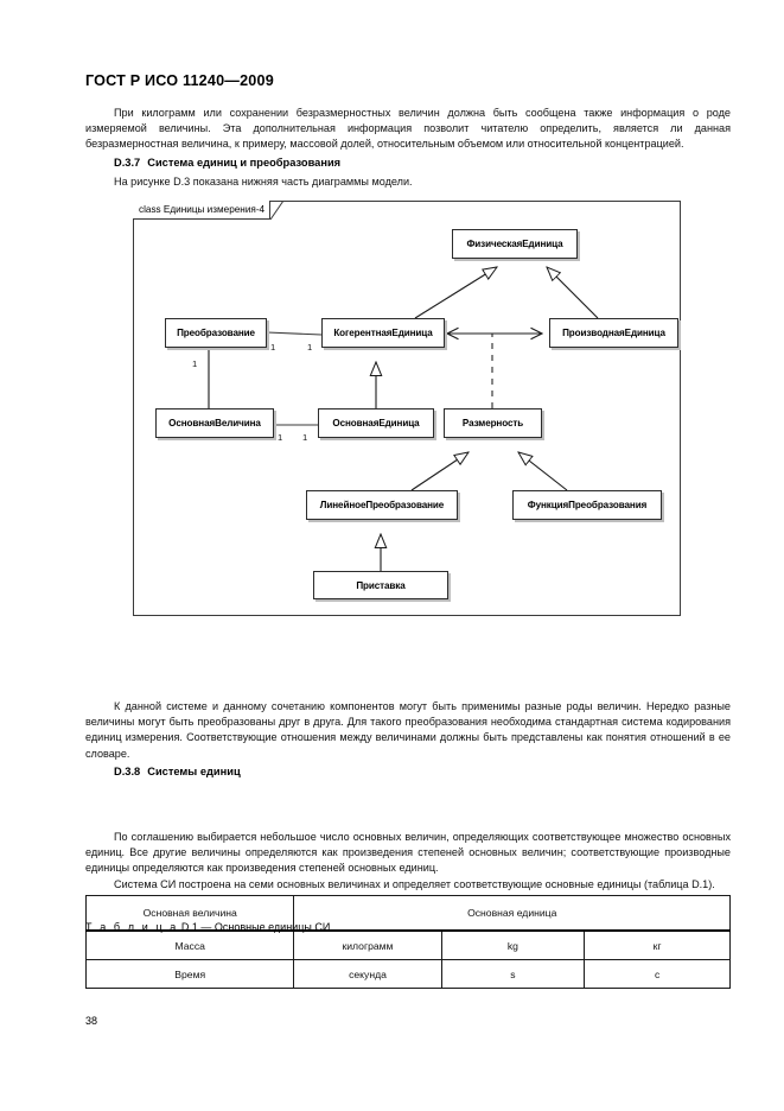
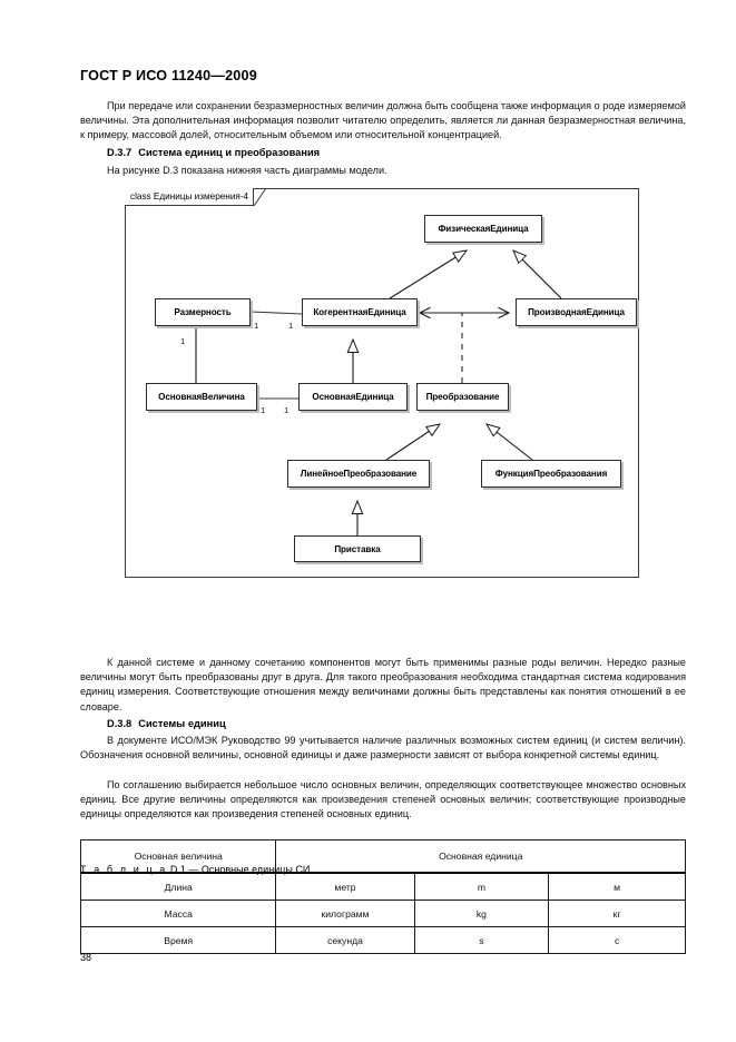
  ГОСТ Р ИСО 11240—2009
- При килограмм или сохранении безразмерностных величин должна быть сообщена также информация о роде измеряемой величины. Эта дополнительная информация позволит читателю определить, является ли данная безразмерностная величина, к примеру, массовой долей, относительным объемом или относительной концентрацией.
+ При передаче или сохранении безразмерностных величин должна быть сообщена также информация о роде измеряемой величины. Эта дополнительная информация позволит читателю определить, является ли данная безразмерностная величина, к примеру, массовой долей, относительным объемом или относительной концентрацией.
  D.3.7 Система единиц и преобразования
  На рисунке D.3 показана нижняя часть диаграммы модели.
  class Единицы измерения-4
  ФизическаяЕдиница
- Преобразование
+ Размерность
  КогерентнаяЕдиница
  ПроизводнаяЕдиница
  ОсновнаяВеличина
  ОсновнаяЕдиница
- Размерность
+ Преобразование
  ЛинейноеПреобразование
  ФункцияПреобразования
  Приставка
  1
  1
  1
  1
  1
  К данной системе и данному сочетанию компонентов могут быть применимы разные роды величин. Нередко разные величины могут быть преобразованы друг в друга. Для такого преобразования необходима стандартная система кодирования единиц измерения. Соответствующие отношения между величинами должны быть представлены как понятия отношений в ее словаре.
  D.3.8 Системы единиц
+ В документе ИСО/МЭК Руководство 99 учитывается наличие различных возможных систем единиц (и систем величин). Обозначения основной величины, основной единицы и даже размерности зависят от выбора конкретной системы единиц.
  По соглашению выбирается небольшое число основных величин, определяющих соответствующее множество основных единиц. Все другие величины определяются как произведения степеней основных величин; соответствующие производные единицы определяются как произведения степеней основных единиц.
- Система СИ построена на семи основных величинах и определяет соответствующие основные единицы (таблица D.1).
  Т а б л и ц а D.1 — Основные единицы СИ
  Основная величина	Основная единица
+ Длина	метр	m	м
  Масса	килограмм	kg	кг
  Время	секунда	s	с
  38
